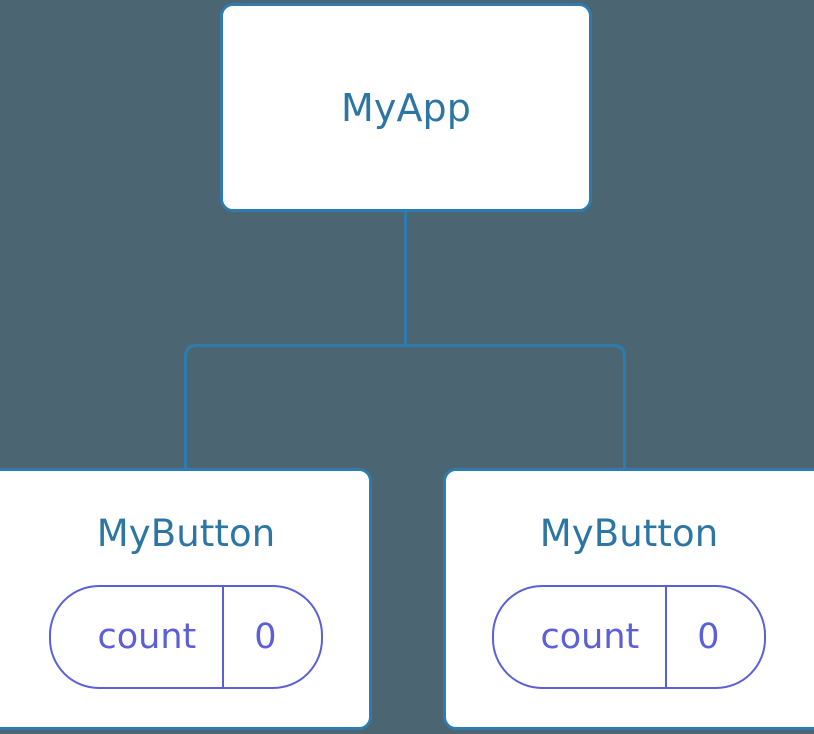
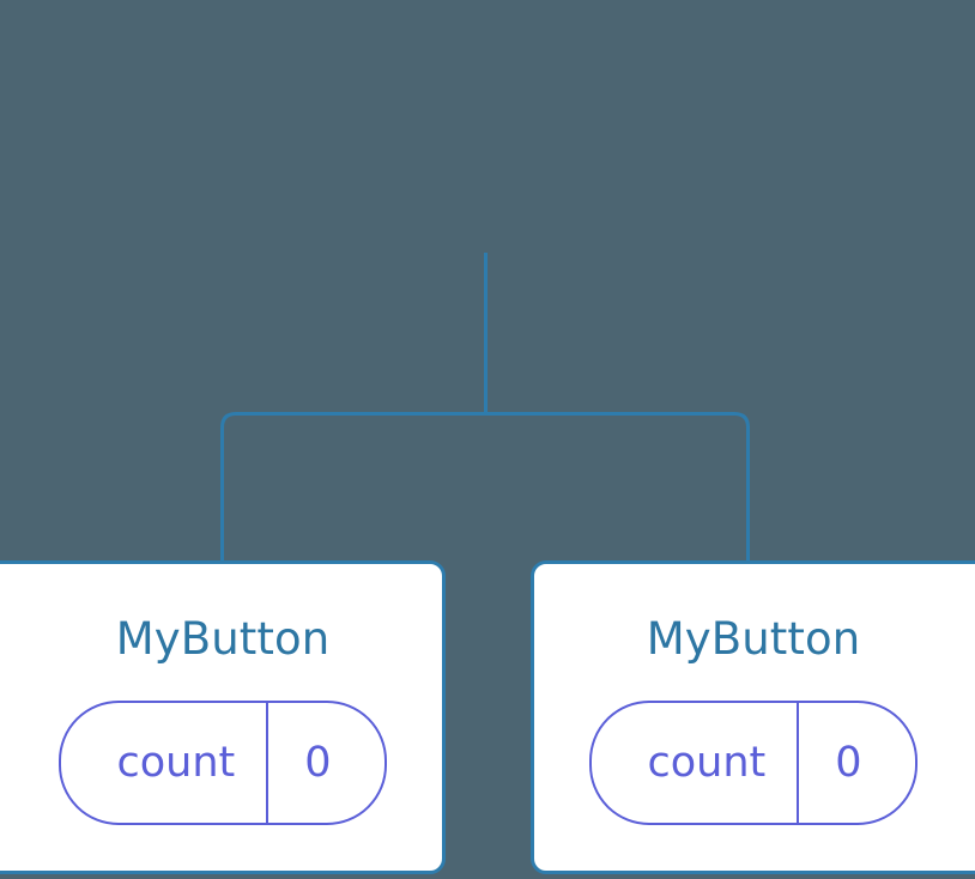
- MyApp
  MyButton
  count
  0
  MyButton
  count
  0
